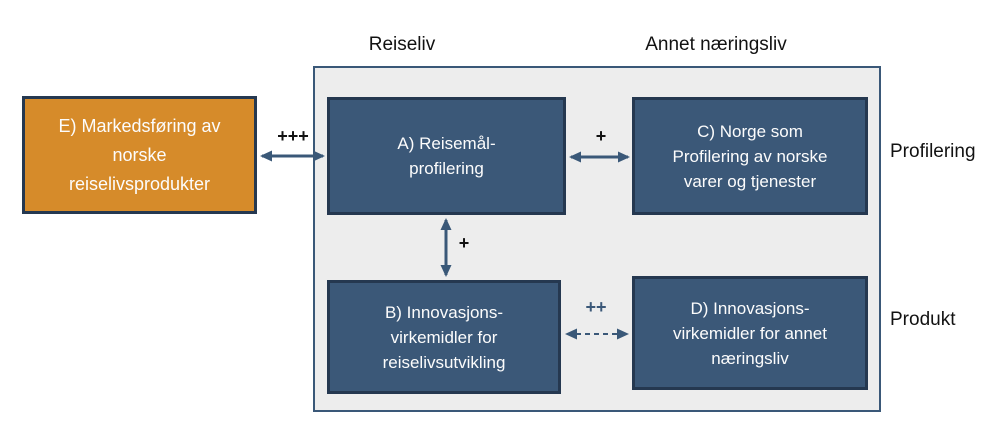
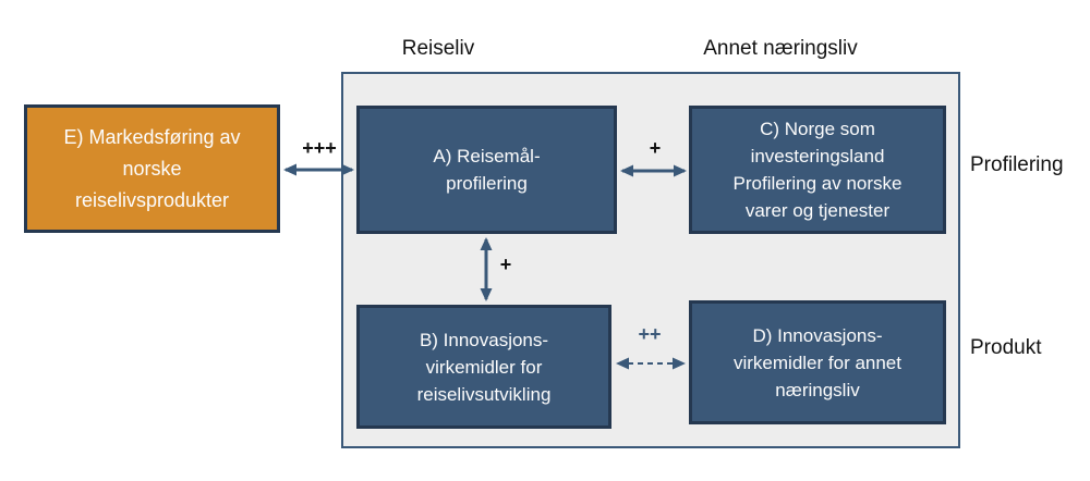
  Reiseliv
  Annet næringsliv
  Profilering
  Produkt
  E) Markedsføring av
  norske
  reiselivsprodukter
  A) Reisemål-
  profilering
  C) Norge som
+ investeringsland
  Profilering av norske
  varer og tjenester
  B) Innovasjons-
  virkemidler for
  reiselivsutvikling
  D) Innovasjons-
  virkemidler for annet
  næringsliv
  +++
  +
  +
  ++
